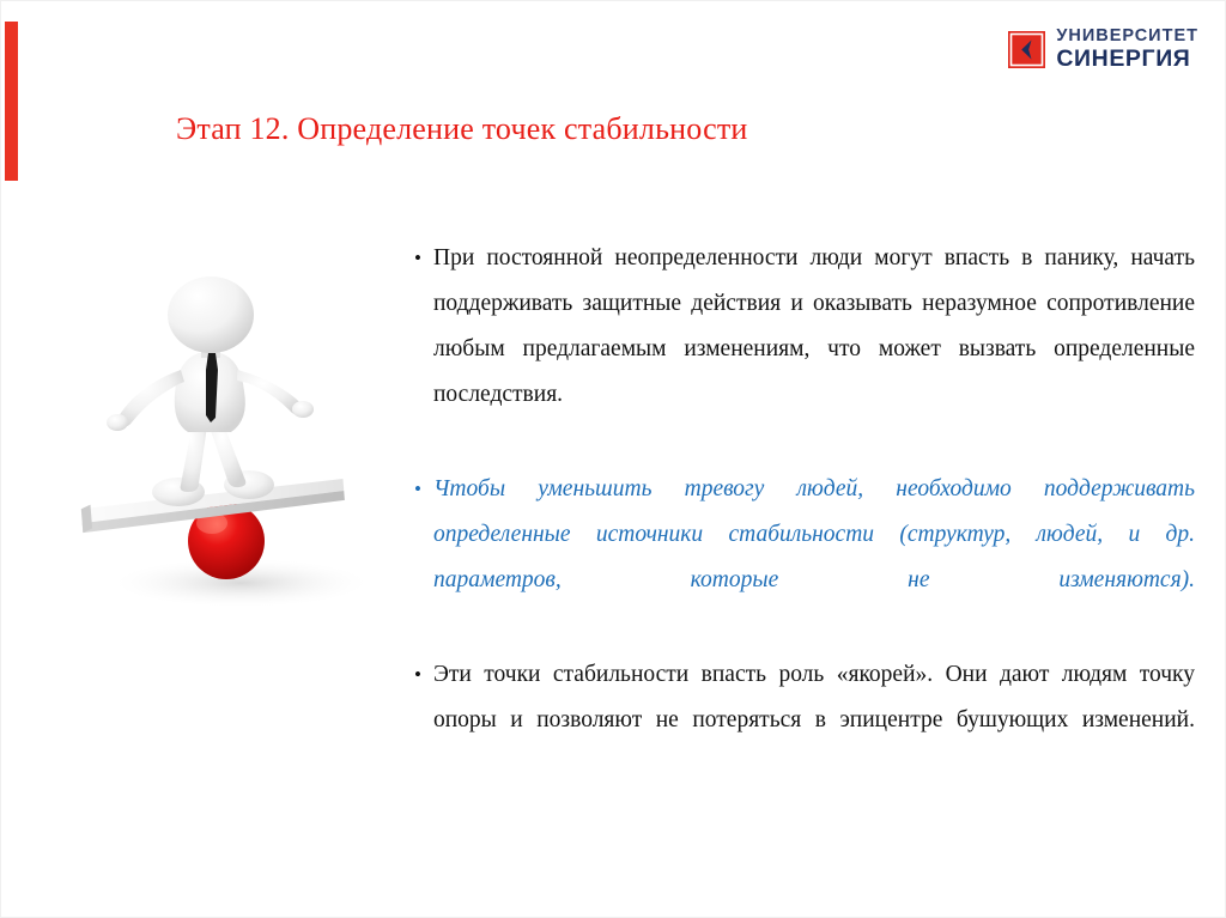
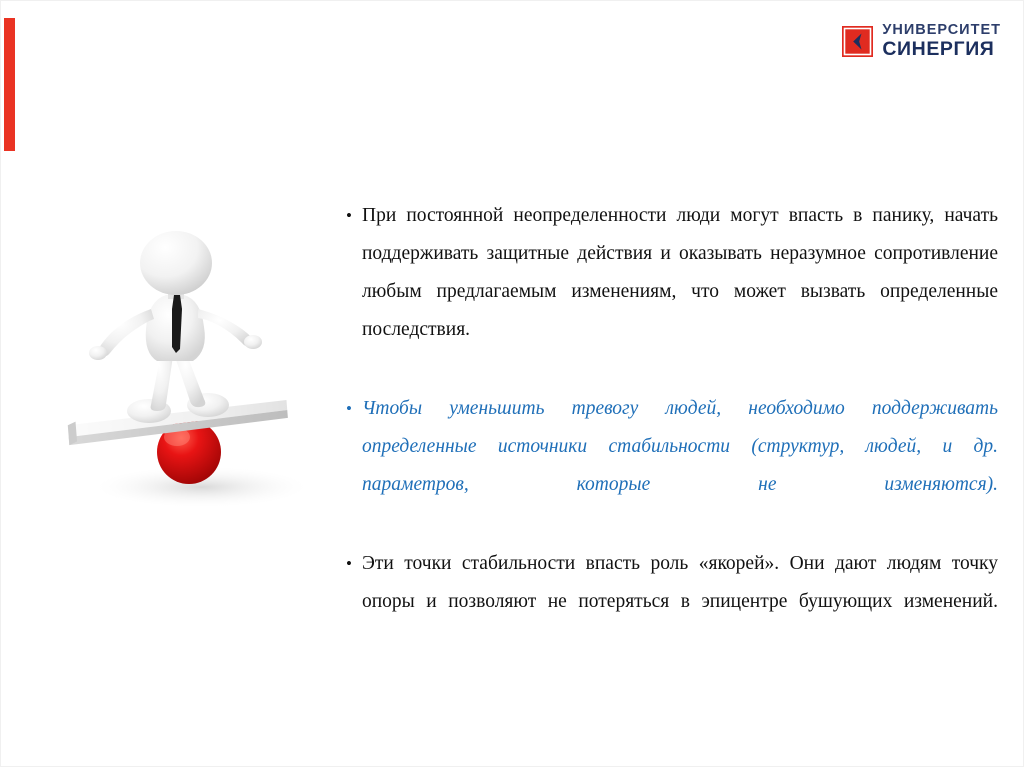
  УНИВЕРСИТЕТ
  СИНЕРГИЯ
- Этап 12. Определение точек стабильности
  •
  При постоянной неопределенности люди могут впасть в панику, начать поддерживать защитные действия и оказывать неразумное сопротивление любым предлагаемым изменениям, что может вызвать определенные последствия.
  •
  Чтобы уменьшить тревогу людей, необходимо поддерживать определенные источники стабильности (структур, людей, и др. параметров, которые не изменяются).
  •
  Эти точки стабильности впасть роль «якорей». Они дают людям точку опоры и позволяют не потеряться в эпицентре бушующих изменений.
